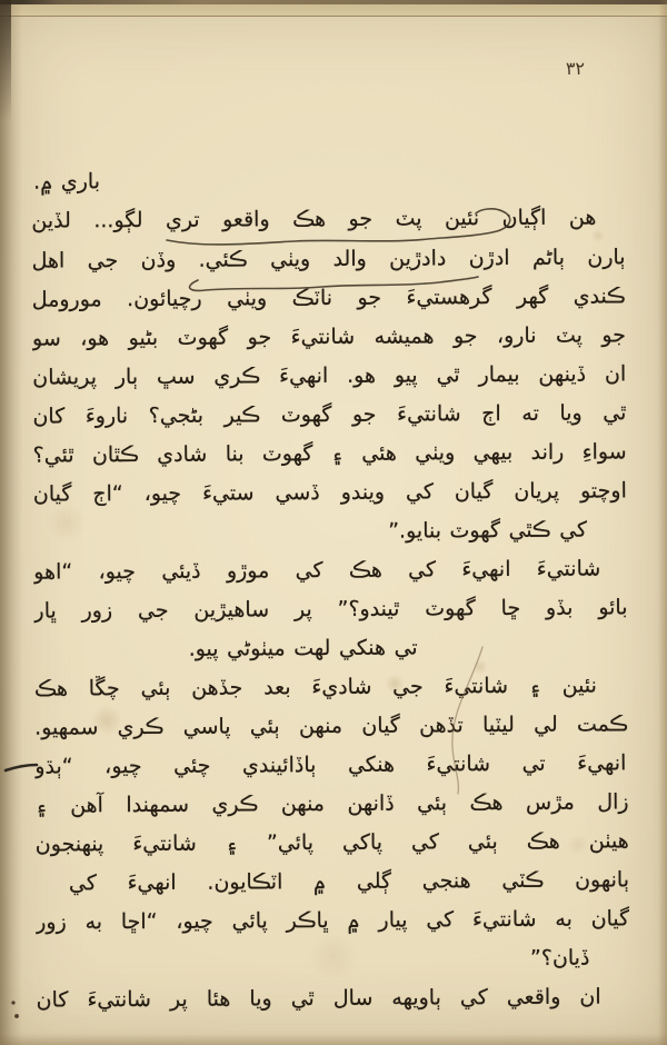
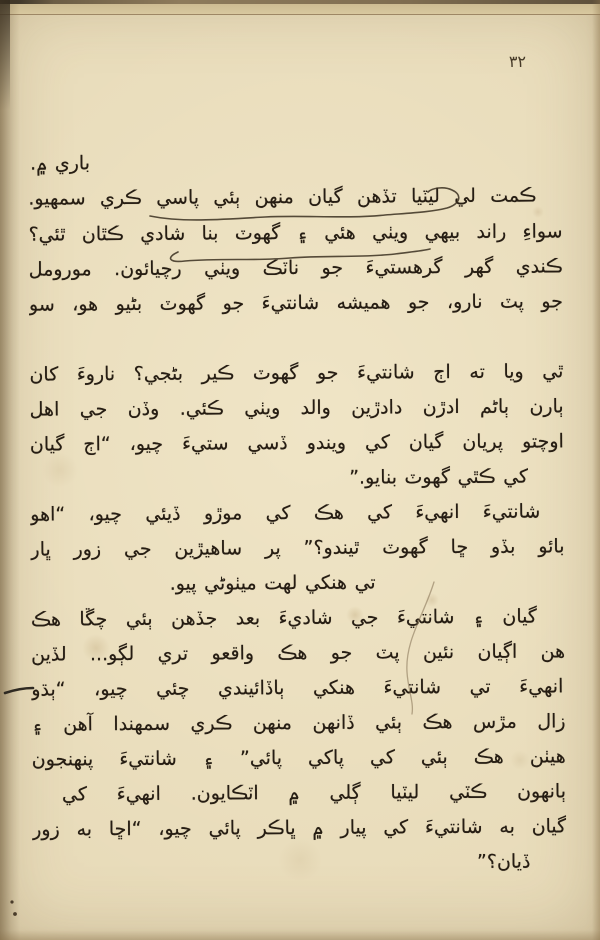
  ٣٢
  باري ۾.
- هن اڳيان نئين پٽ جو هڪ واقعو تري لڳو... لڏين
+ ڪمت لي ليٽيا تڏهن گيان منهن ٻئي پاسي ڪري سمهيو.
- ٻارن ٻاڻم ادڙن دادڙين والد ويٺي ڪئي. وڏن جي اهل
+ سواءِ راند بيهي ويٺي هئي ۽ گهوٽ بنا شادي ڪٿان ٿئي؟
  ڪندي گهر گرهستيءَ جو ناٽڪ ويٺي رچيائون. مورومل
  جو پٽ نارو، جو هميشه شانتيءَ جو گهوٽ بڻيو هو، سو
- ان ڏينهن بيمار ٿي پيو هو. انهيءَ ڪري سڀ ٻار پريشان
  ٿي ويا ته اڄ شانتيءَ جو گهوٽ ڪير بڻجي؟ ناروءَ کان
- سواءِ راند بيهي ويٺي هئي ۽ گهوٽ بنا شادي ڪٿان ٿئي؟
+ ٻارن ٻاڻم ادڙن دادڙين والد ويٺي ڪئي. وڏن جي اهل
  اوچتو پريان گيان کي ويندو ڏسي ستيءَ چيو، “اڄ گيان
  کي ڪٿي گهوٽ بنايو.”
  شانتيءَ انهيءَ کي هڪ کي موڙو ڏيئي چيو، “اهو
  بائو بڏو ڇا گهوٽ ٿيندو؟” پر ساهيڙين جي زور ڀار
  تي هنکي لهت ميٺوڻي پيو.
- نئين ۽ شانتيءَ جي شاديءَ بعد جڏهن ٻئي چڱا هڪ
+ گيان ۽ شانتيءَ جي شاديءَ بعد جڏهن ٻئي چڱا هڪ
- ڪمت لي ليٽيا تڏهن گيان منهن ٻئي پاسي ڪري سمهيو.
+ هن اڳيان نئين پٽ جو هڪ واقعو تري لڳو... لڏين
  انهيءَ تي شانتيءَ هنکي ٻاڏائيندي چئي چيو، “ٻڌو
  زال مڙس هڪ ٻئي ڏانهن منهن ڪري سمهندا آهن ۽
  هيٺن هڪ ٻئي کي پاکي پائي” ۽ شانتيءَ پنهنجون
- ٻانهون ڪٽي هنجي ڳلي ۾ اٽڪايون. انهيءَ کي
+ ٻانهون ڪٽي ليٽيا ڳلي ۾ اٽڪايون. انهيءَ کي
  گيان به شانتيءَ کي پيار ۾ ڀاڪر پائي چيو، “اڇا به زور
  ڏيان؟”
- ان واقعي کي ٻاويهه سال ٿي ويا هئا پر شانتيءَ کان
